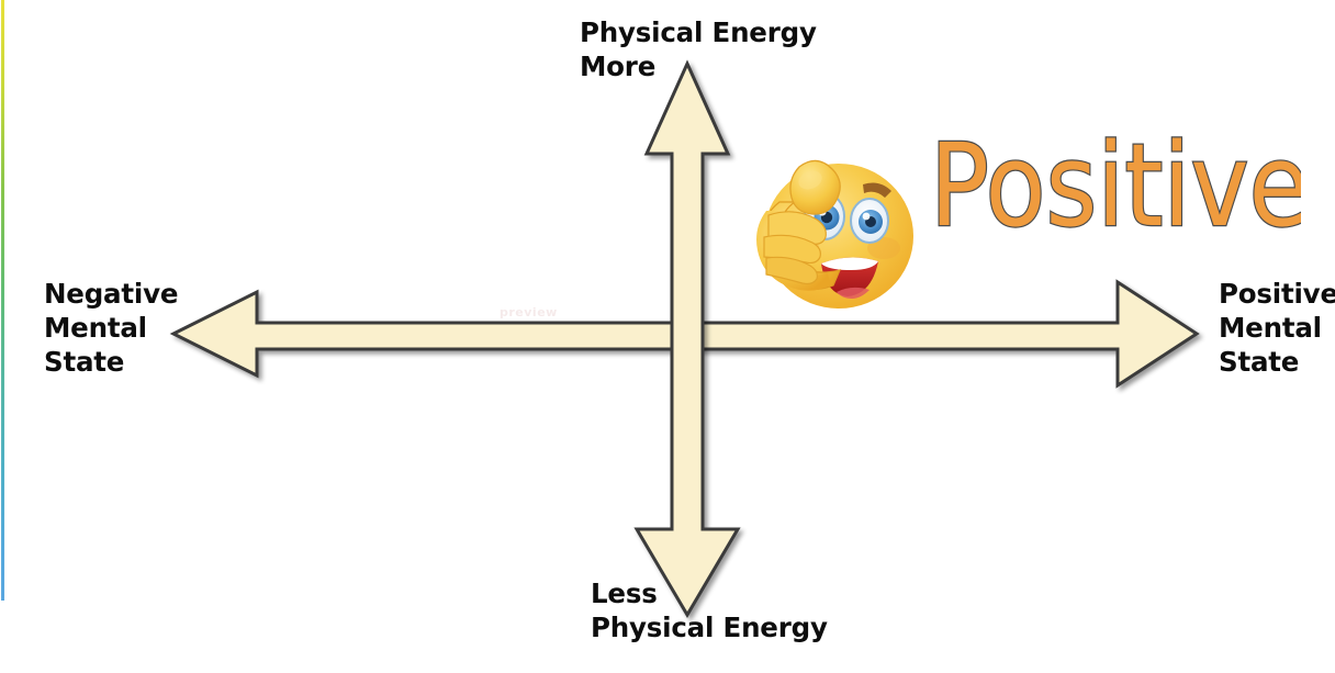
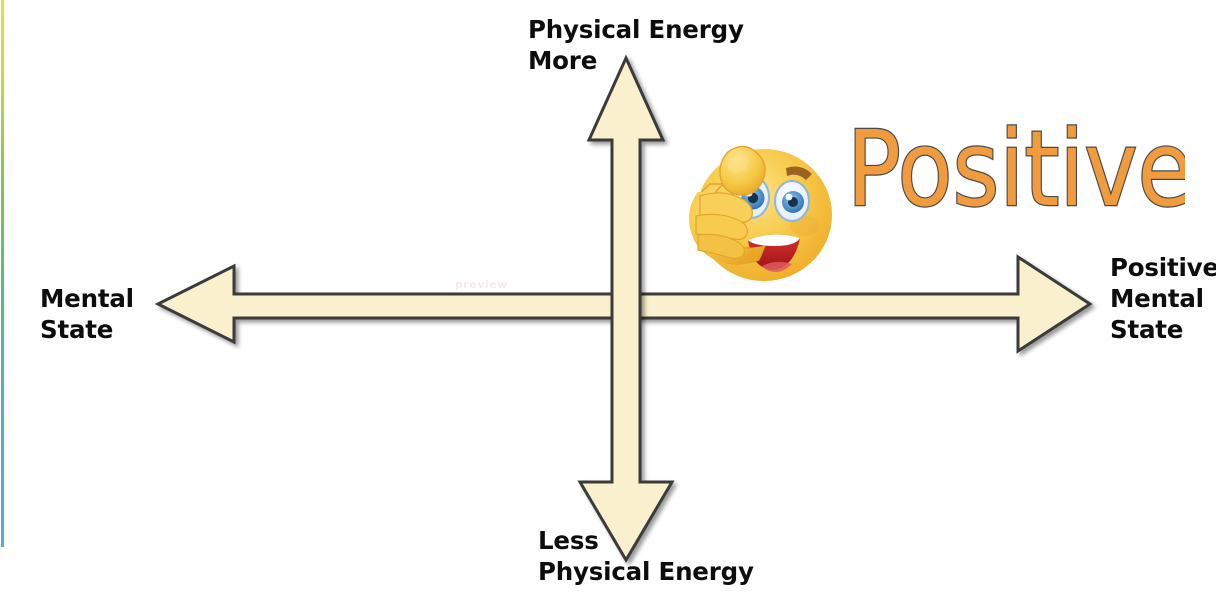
  Positive
  Physical Energy
  More
  Less
  Physical Energy
- Negative
  Mental
  State
  Positive
  Mental
  State
